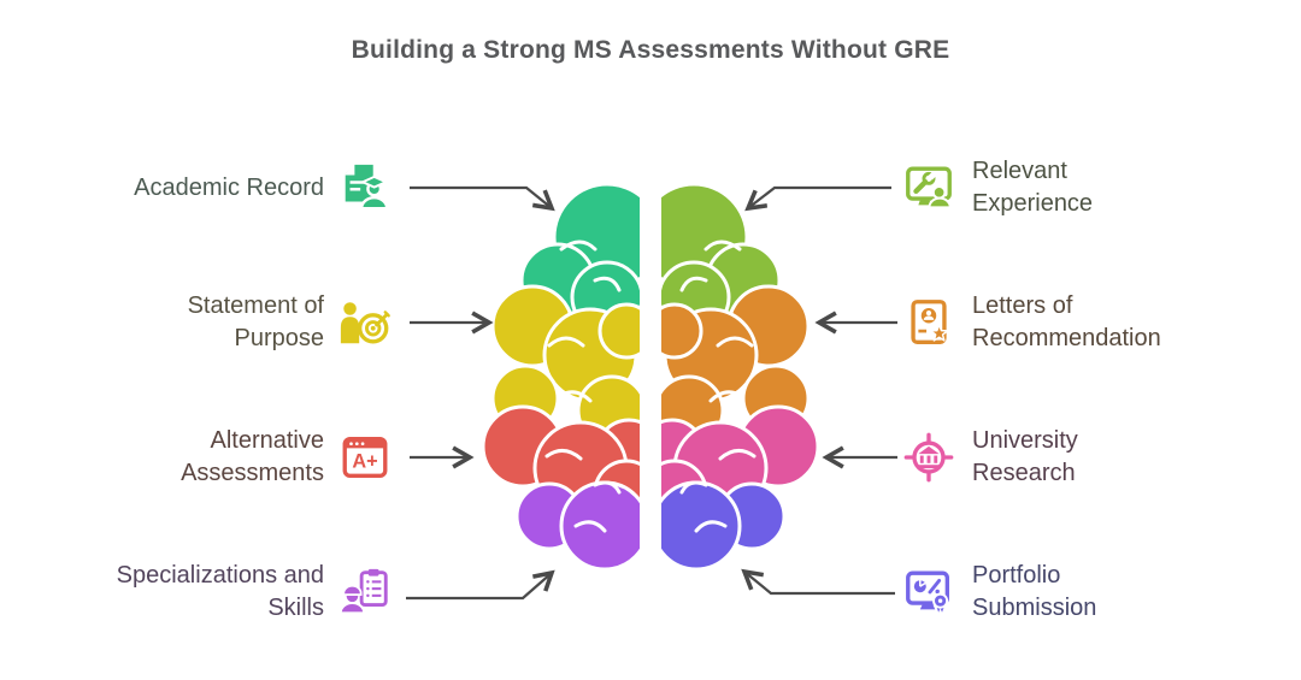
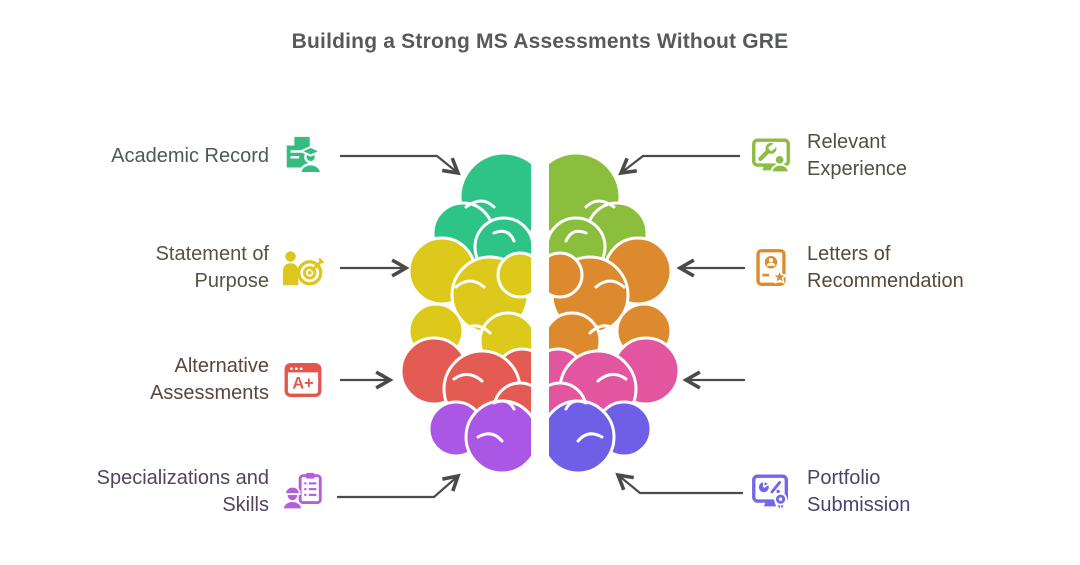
  Building a Strong MS Assessments Without GRE
  Academic Record
  Statement of Purpose
  Alternative Assessments
  A+
  Specializations and Skills
  Relevant Experience
  Letters of Recommendation
- University Research
  Portfolio Submission
